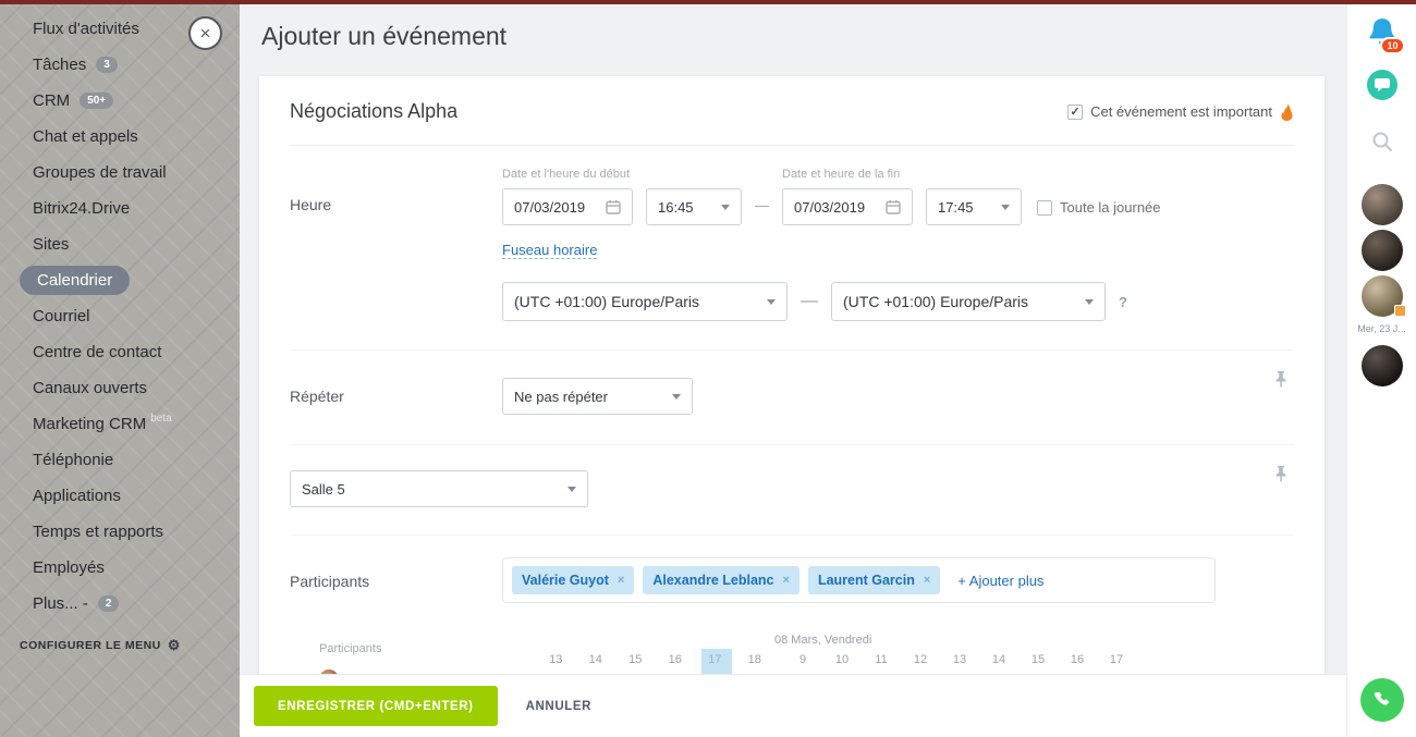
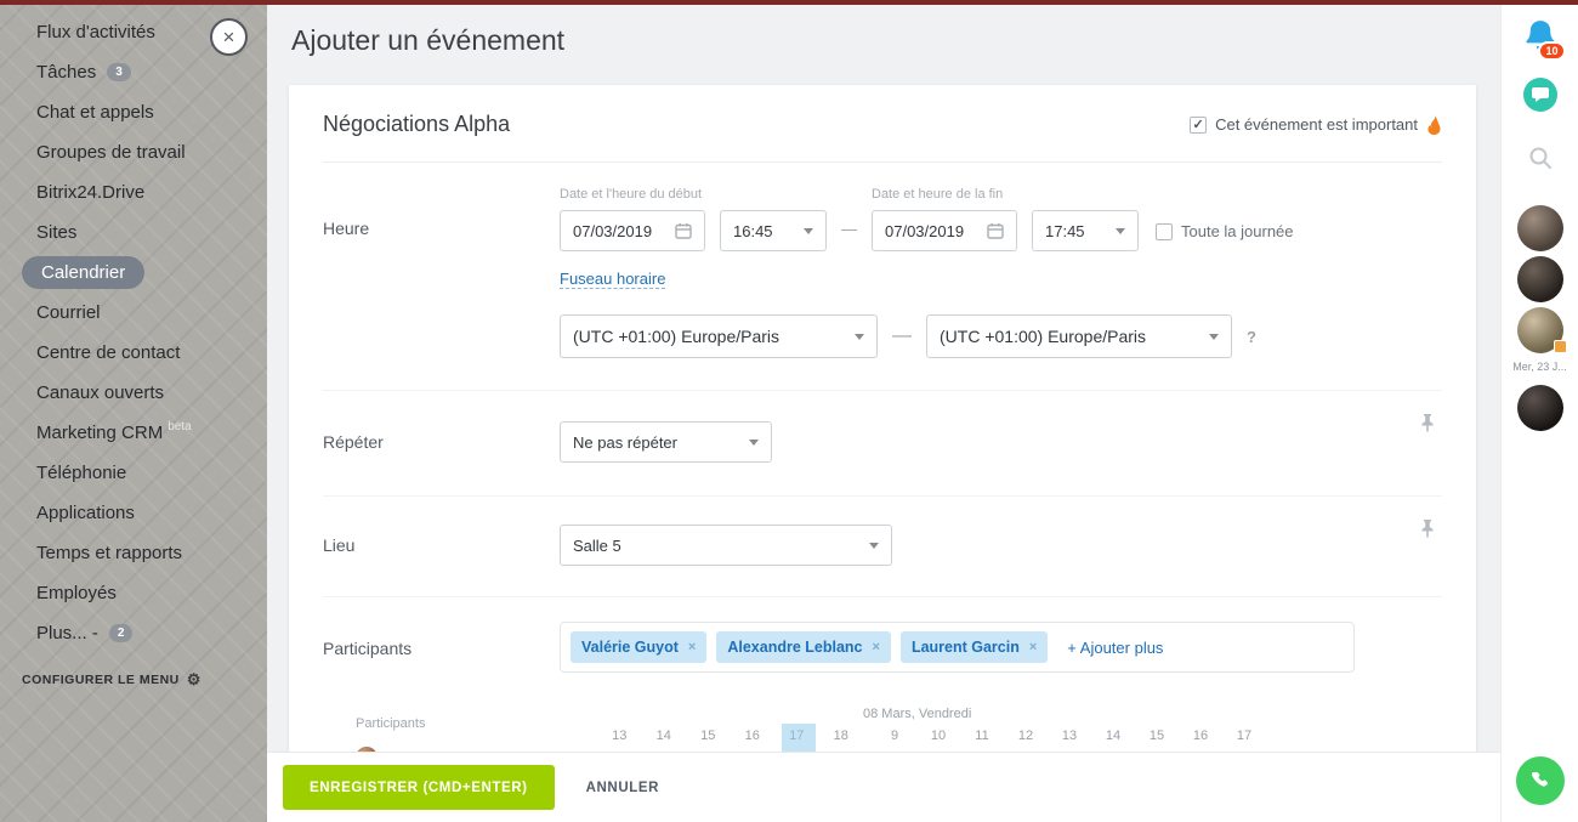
  Flux d'activités
  Tâches
  3
- CRM
- 50+
  Chat et appels
  Groupes de travail
  Bitrix24.Drive
  Sites
  Calendrier
  Courriel
  Centre de contact
  Canaux ouverts
  Marketing CRM
  beta
  Téléphonie
  Applications
  Temps et rapports
  Employés
  Plus... -
  2
  CONFIGURER LE MENU
  ⚙
  ×
  Ajouter un événement
  Négociations Alpha
  ✓
  Cet événement est important
  Heure
  Date et l'heure du début
  07/03/2019
  16:45
  —
  Date et heure de la fin
  07/03/2019
  17:45
  Toute la journée
  Fuseau horaire
  (UTC +01:00) Europe/Paris
  —
  (UTC +01:00) Europe/Paris
  ?
  Répéter
  Ne pas répéter
+ Lieu
  Salle 5
  Participants
  Valérie Guyot
  ×
  Alexandre Leblanc
  ×
  Laurent Garcin
  ×
  + Ajouter plus
  Participants
  08 Mars, Vendredi
  13
  14
  15
  16
  17
  18
  9
  10
  11
  12
  13
  14
  15
  16
  17
  ENREGISTRER (CMD+ENTER)
  ANNULER
  10
  Mer, 23 J...
